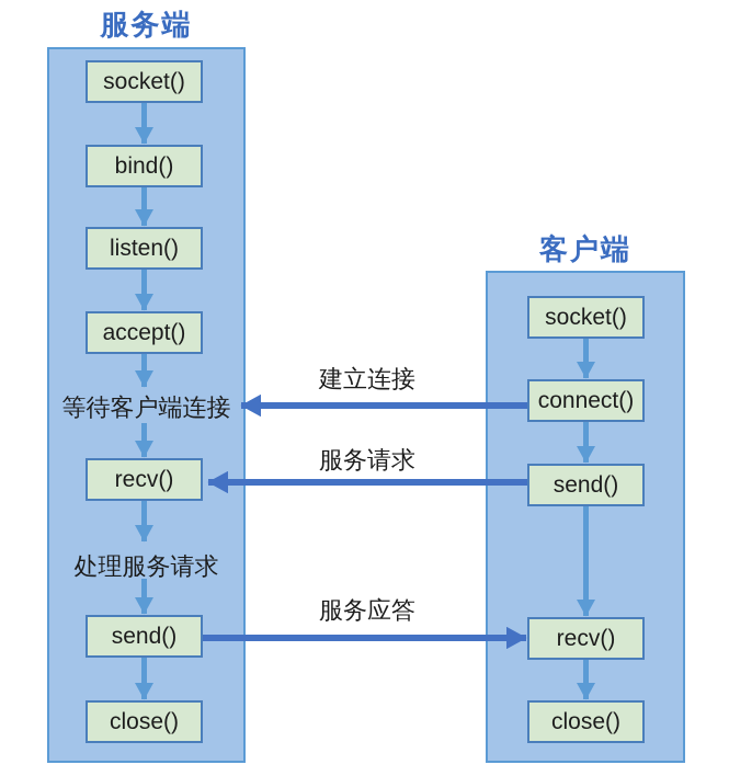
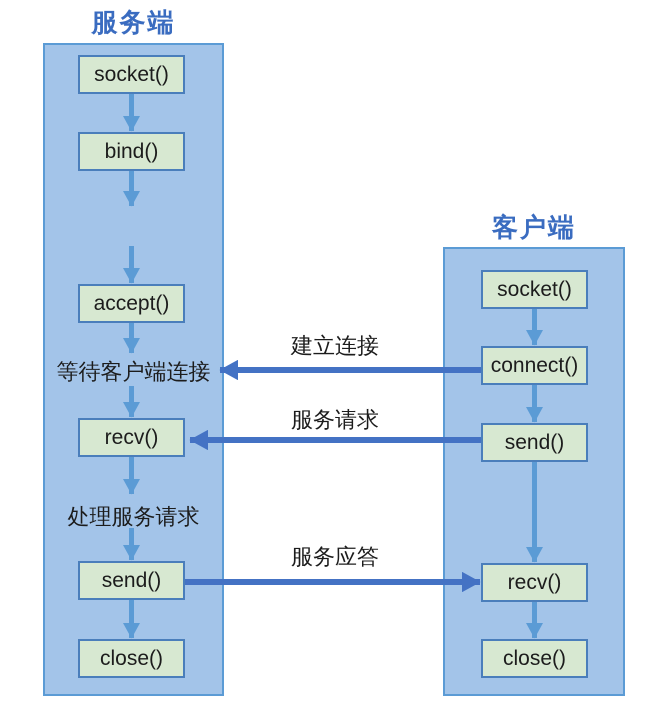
  服务端
  客户端
  socket()
  bind()
- listen()
  accept()
  recv()
  send()
  close()
  等待客户端连接
  处理服务请求
  socket()
  connect()
  send()
  recv()
  close()
  建立连接
  服务请求
  服务应答
